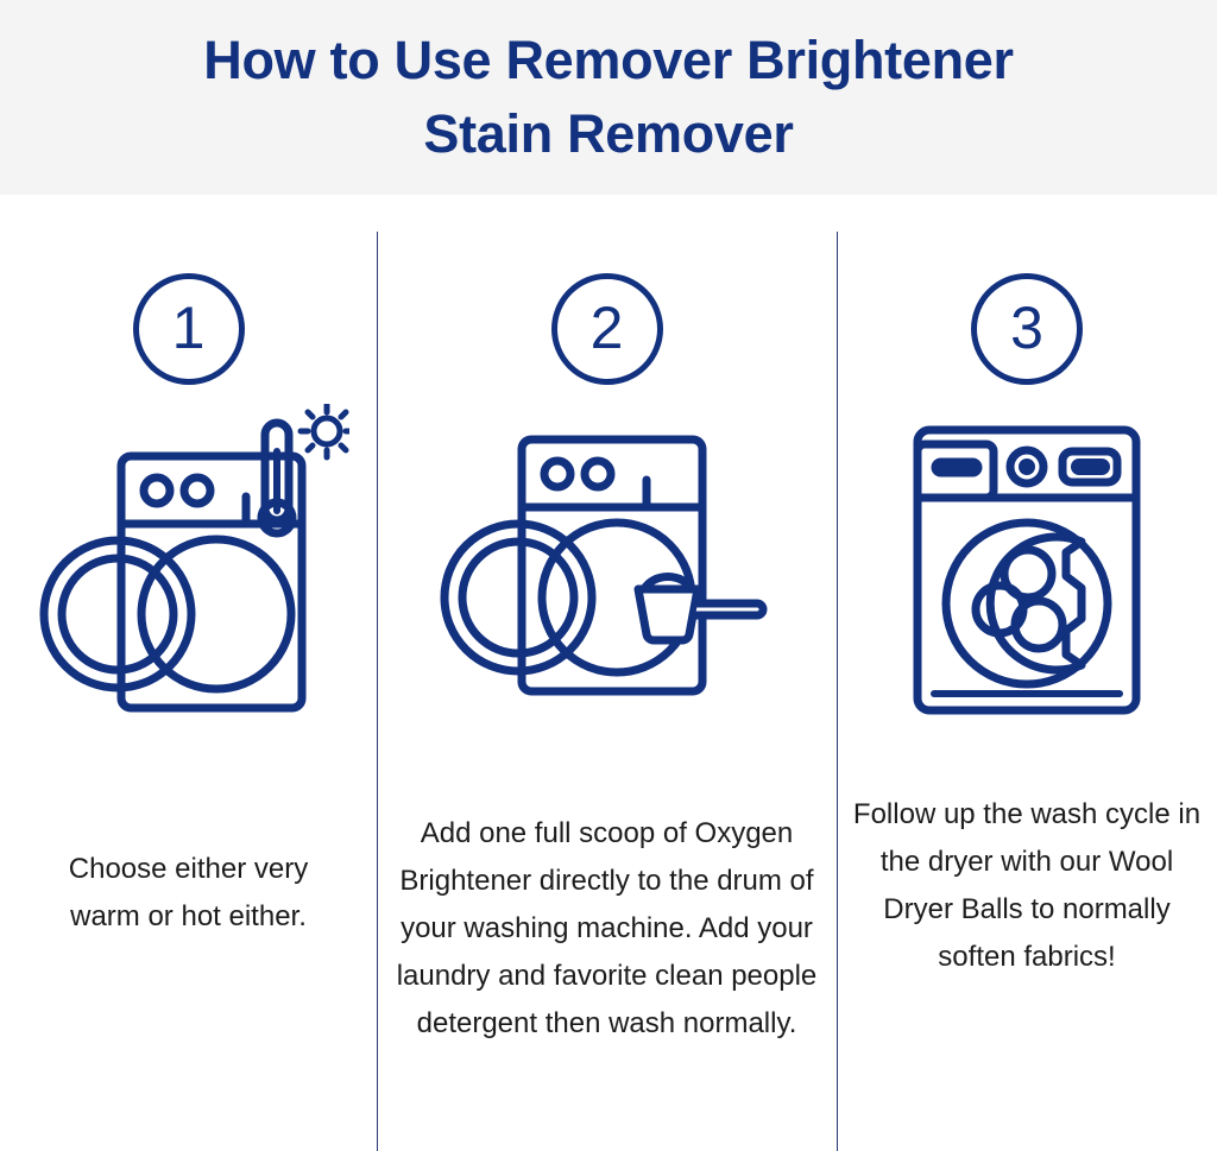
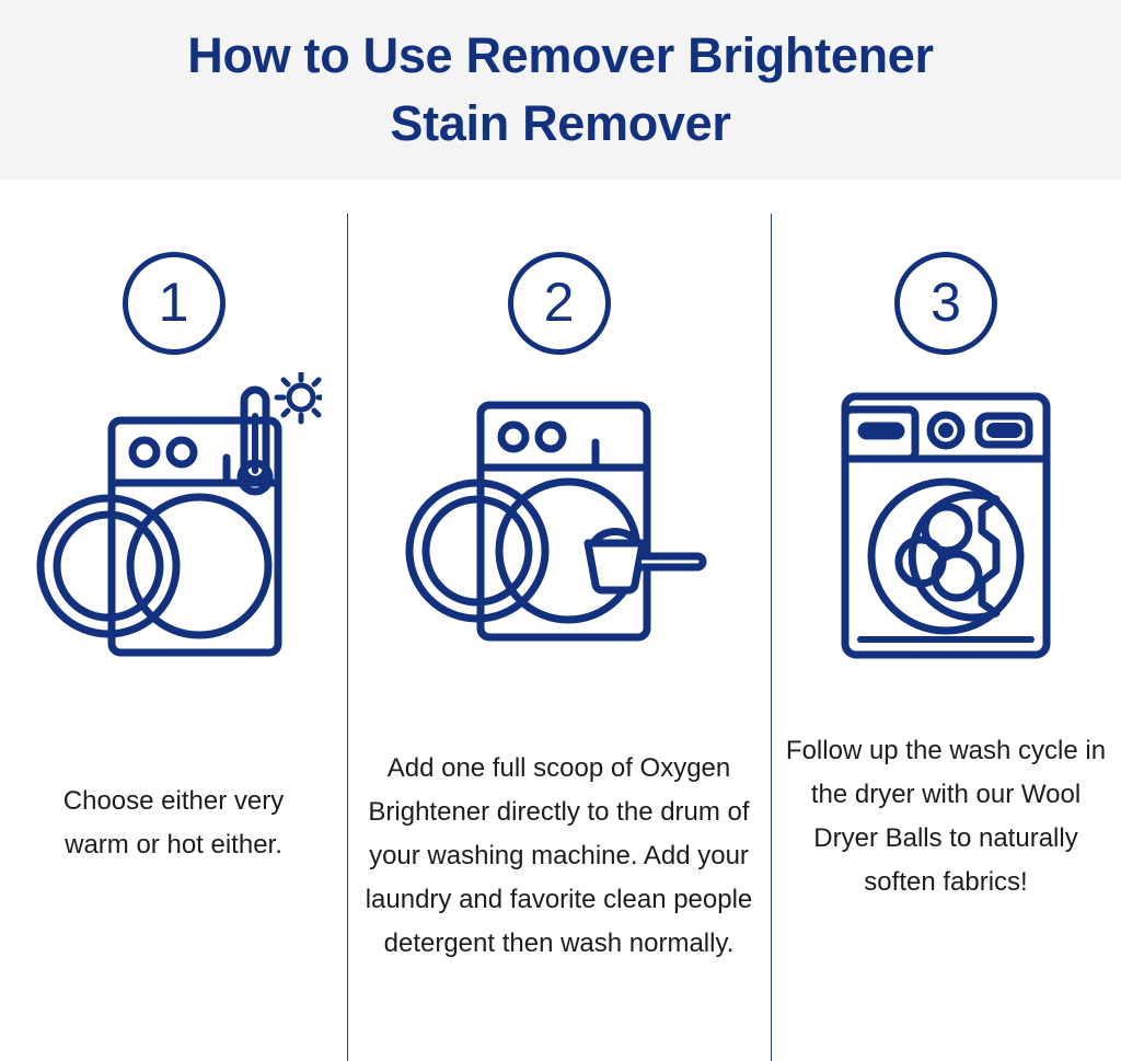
  How to Use Remover Brightener
  Stain Remover
  1
  Choose either very warm or hot either.
  2
  Add one full scoop of Oxygen Brightener directly to the drum of your washing machine. Add your laundry and favorite clean people detergent then wash normally.
  3
- Follow up the wash cycle in the dryer with our Wool Dryer Balls to normally soften fabrics!
+ Follow up the wash cycle in the dryer with our Wool Dryer Balls to naturally soften fabrics!
